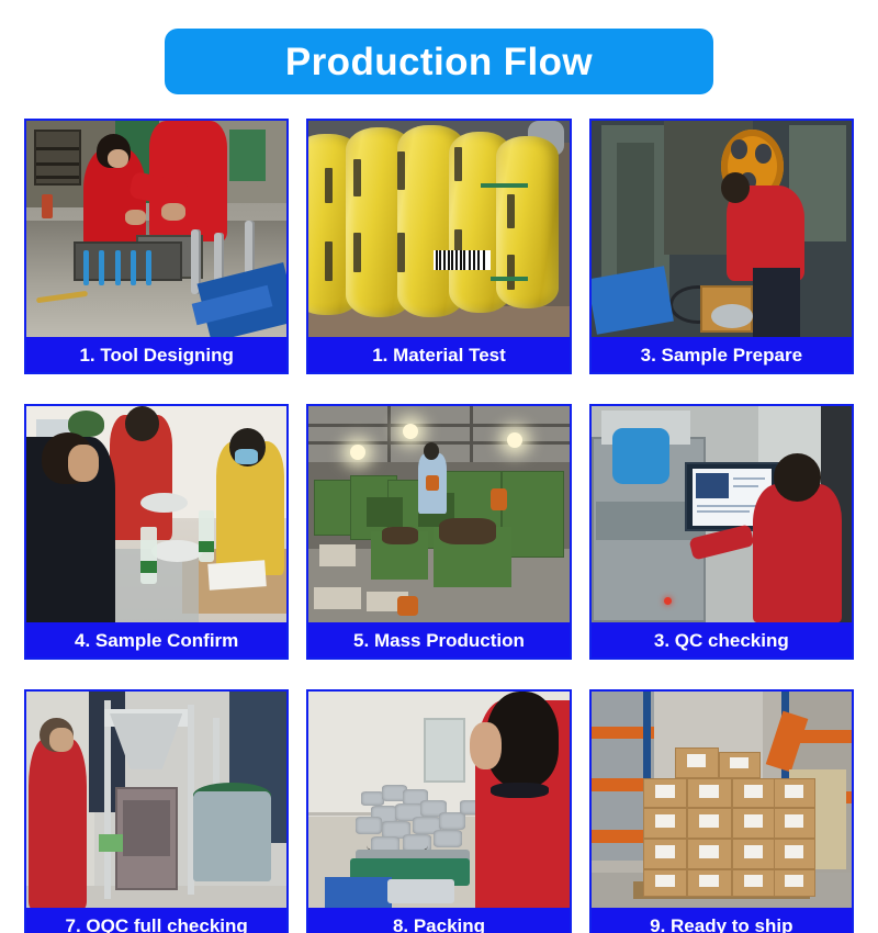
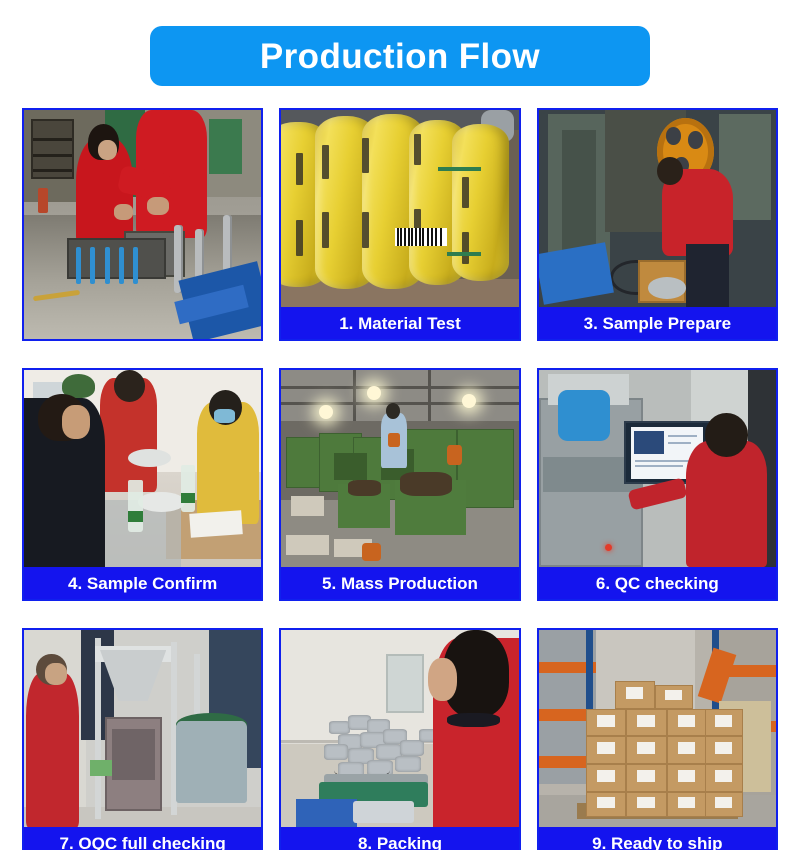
  Production Flow
- 1. Tool Designing
  1. Material Test
  3. Sample Prepare
  4. Sample Confirm
  5. Mass Production
- 3. QC checking
+ 6. QC checking
  7. OQC full checking
  8. Packing
  9. Ready to ship
